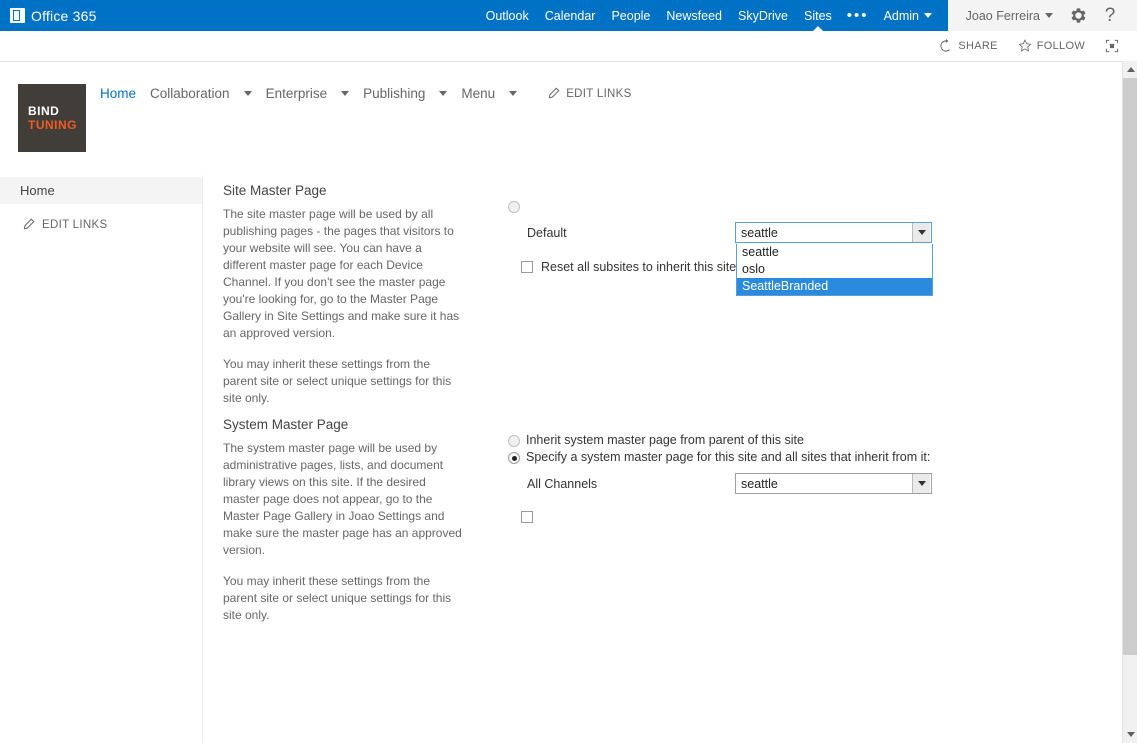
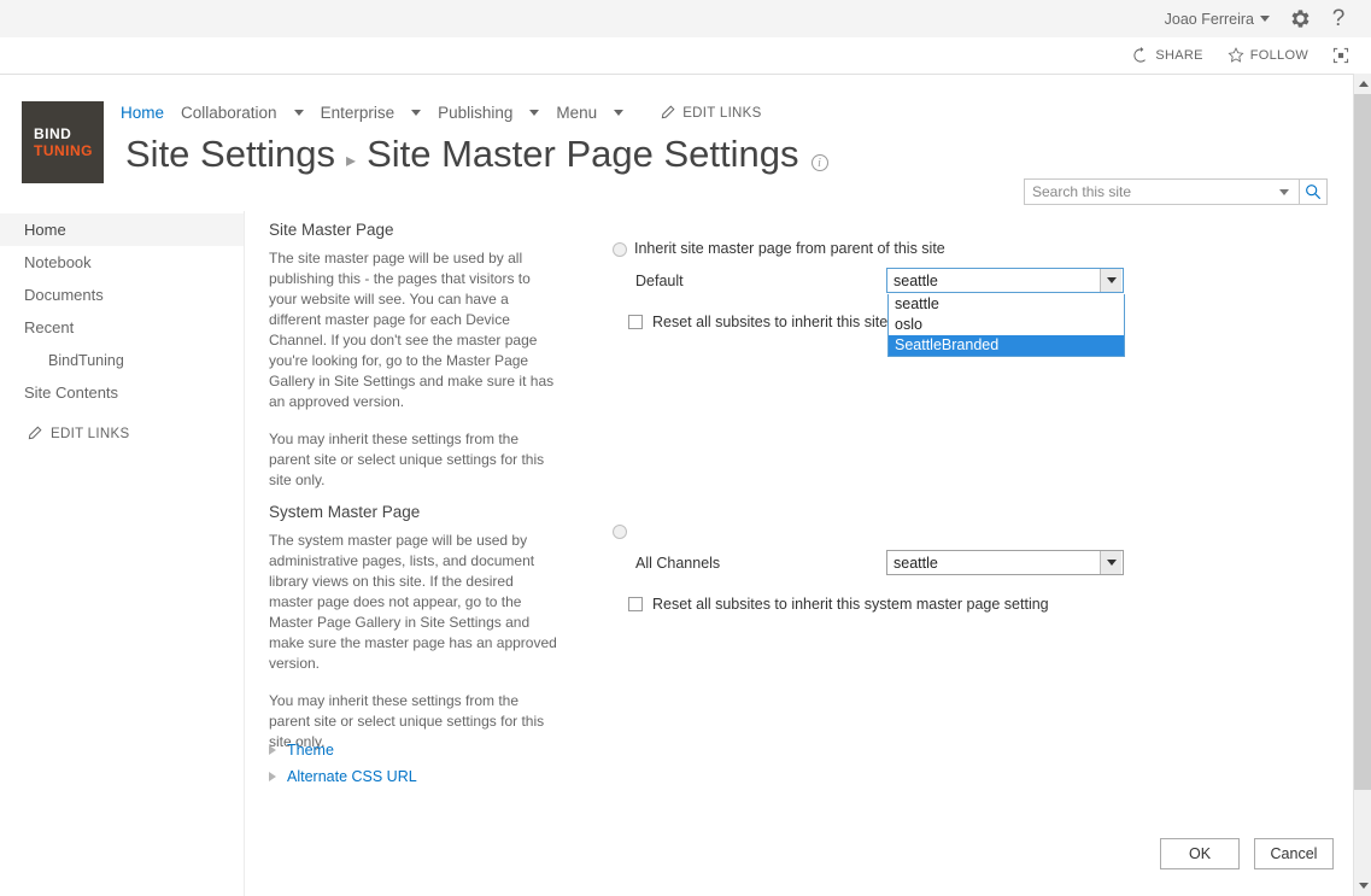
- Office 365
- Outlook
- Calendar
- People
- Newsfeed
- SkyDrive
- Sites
- •••
- Admin
  Joao Ferreira
  ?
  SHARE
  FOLLOW
  BIND
  TUNING
  Home
  Collaboration
  Enterprise
  Publishing
  Menu
  EDIT LINKS
+ Site Settings
+ ▸
+ Site Master Page Settings
+ i
+ Search this site
  Home
+ Notebook
+ Documents
+ Recent
+ BindTuning
+ Site Contents
  EDIT LINKS
  Site Master Page
- The site master page will be used by all publishing pages - the pages that visitors to your website will see. You can have a different master page for each Device Channel. If you don't see the master page you're looking for, go to the Master Page Gallery in Site Settings and make sure it has an approved version.
+ The site master page will be used by all publishing this - the pages that visitors to your website will see. You can have a different master page for each Device Channel. If you don't see the master page you're looking for, go to the Master Page Gallery in Site Settings and make sure it has an approved version.
  You may inherit these settings from the parent site or select unique settings for this site only.
+ Inherit site master page from parent of this site
  Default
  seattle
  seattle
  oslo
  SeattleBranded
  System Master Page
- The system master page will be used by administrative pages, lists, and document library views on this site. If the desired master page does not appear, go to the Master Page Gallery in Joao Settings and make sure the master page has an approved version.
+ The system master page will be used by administrative pages, lists, and document library views on this site. If the desired master page does not appear, go to the Master Page Gallery in Site Settings and make sure the master page has an approved version.
  You may inherit these settings from the parent site or select unique settings for this site only.
- Inherit system master page from parent of this site
- Specify a system master page for this site and all sites that inherit from it:
  All Channels
  seattle
+ Reset all subsites to inherit this system master page setting
+ Theme
+ Alternate CSS URL
+ OK
+ Cancel
